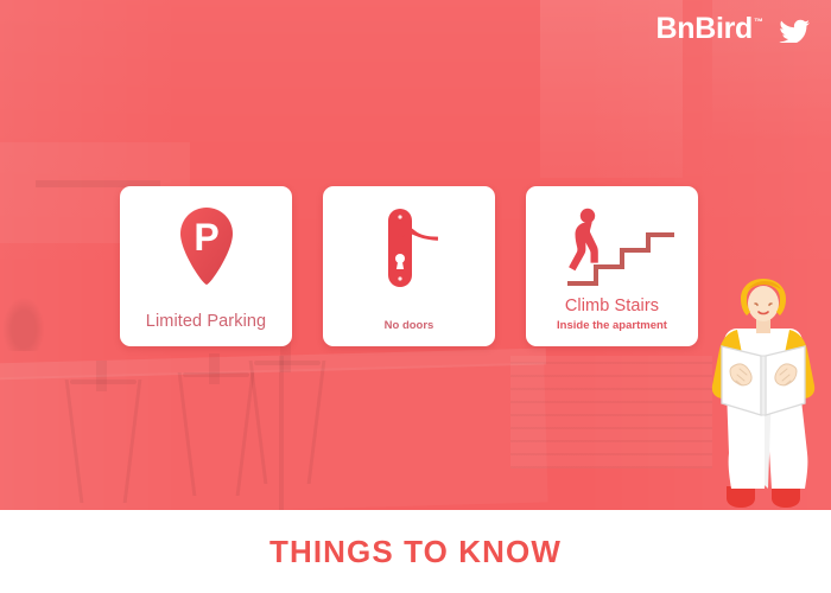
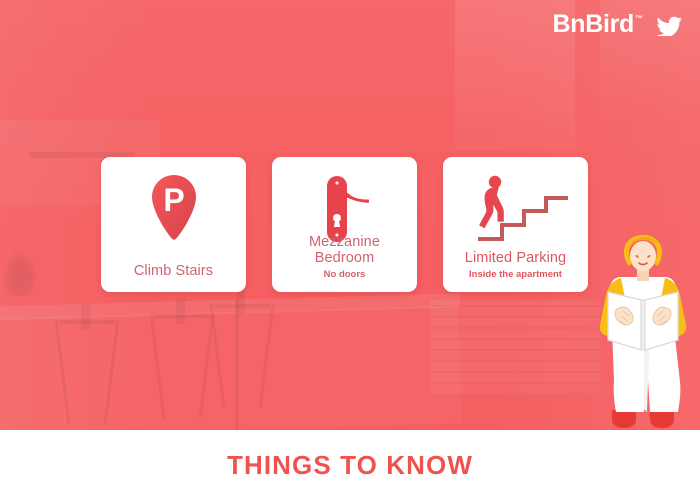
  BnBird
  ™
  P
- Limited Parking
+ Climb Stairs
+ Mezzanine Bedroom
  No doors
- Climb Stairs
+ Limited Parking
  Inside the apartment
  THINGS TO KNOW
